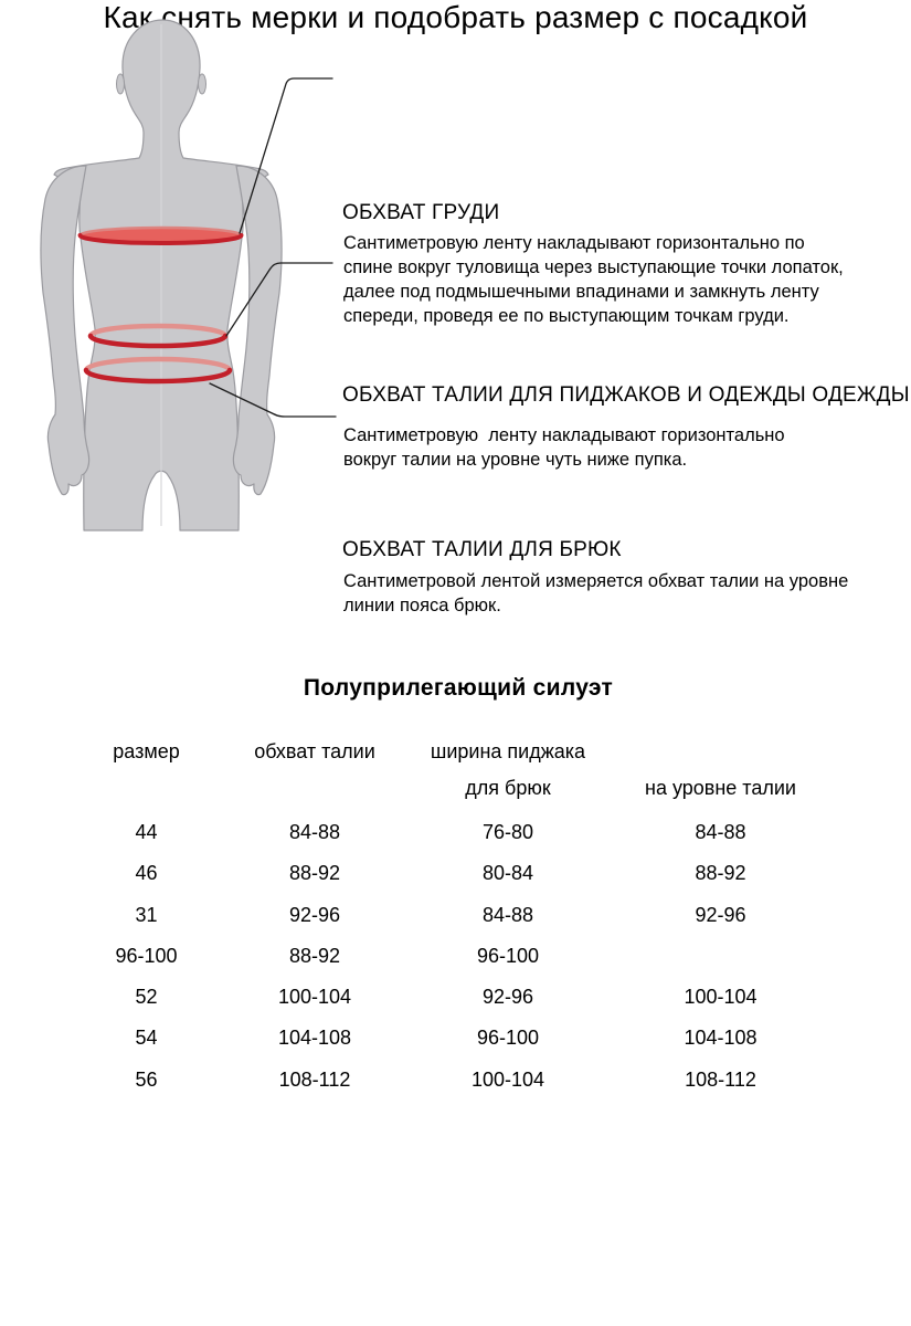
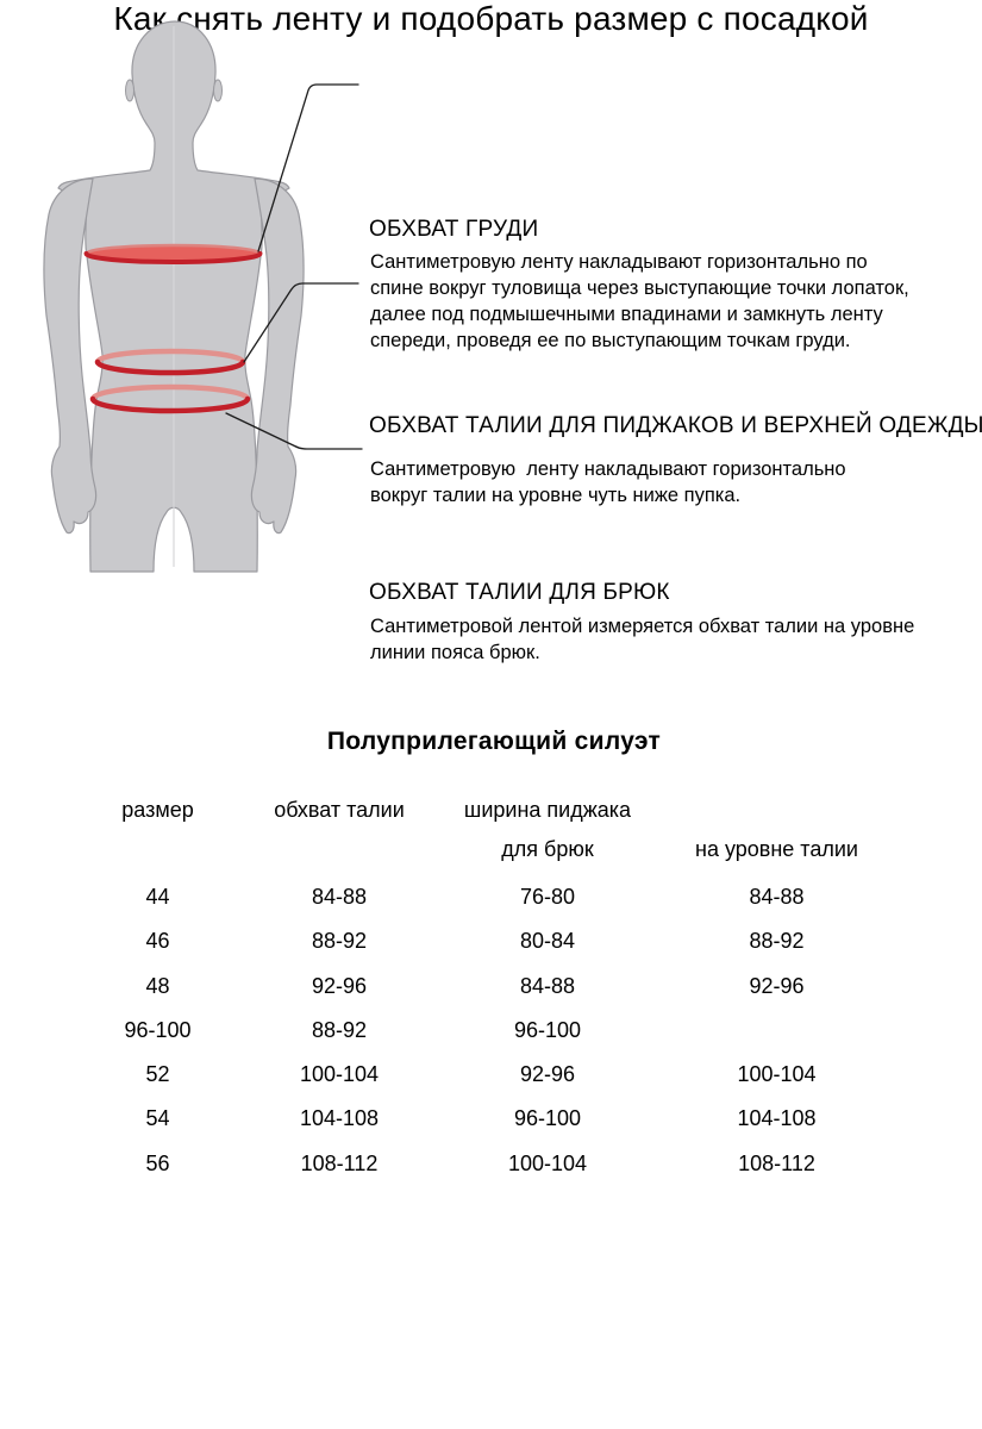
- Как снять мерки и подобрать размер с посадкой
+ Как снять ленту и подобрать размер с посадкой
  ОБХВАТ ГРУДИ
  Сантиметровую ленту накладывают горизонтально по
  спине вокруг туловища через выступающие точки лопаток,
  далее под подмышечными впадинами и замкнуть ленту
  спереди, проведя ее по выступающим точкам груди.
- ОБХВАТ ТАЛИИ ДЛЯ ПИДЖАКОВ И ОДЕЖДЫ ОДЕЖДЫ
+ ОБХВАТ ТАЛИИ ДЛЯ ПИДЖАКОВ И ВЕРХНЕЙ ОДЕЖДЫ
  Сантиметровую ленту накладывают горизонтально
  вокруг талии на уровне чуть ниже пупка.
  ОБХВАТ ТАЛИИ ДЛЯ БРЮК
  Сантиметровой лентой измеряется обхват талии на уровне
  линии пояса брюк.
  Полуприлегающий силуэт
  размер
  обхват талии
  ширина пиджака
  для брюк
  на уровне талии
  44
  84-88
  76-80
  84-88
  46
  88-92
  80-84
  88-92
- 31
+ 48
  92-96
  84-88
  92-96
  96-100
  88-92
  96-100
  52
  100-104
  92-96
  100-104
  54
  104-108
  96-100
  104-108
  56
  108-112
  100-104
  108-112
